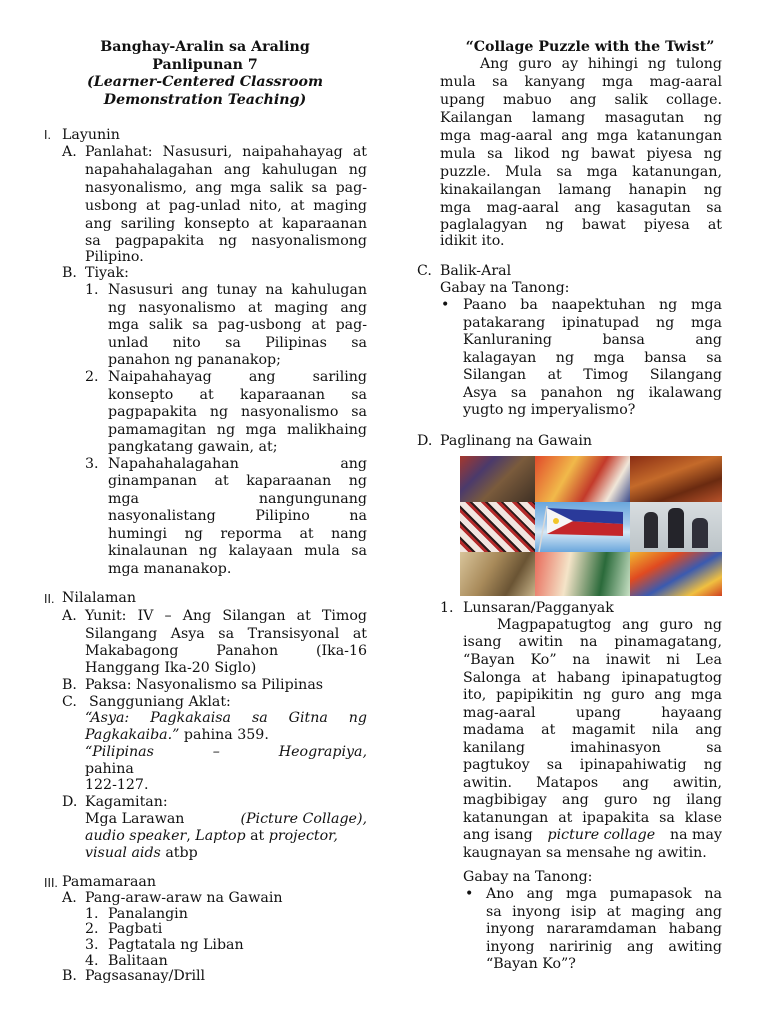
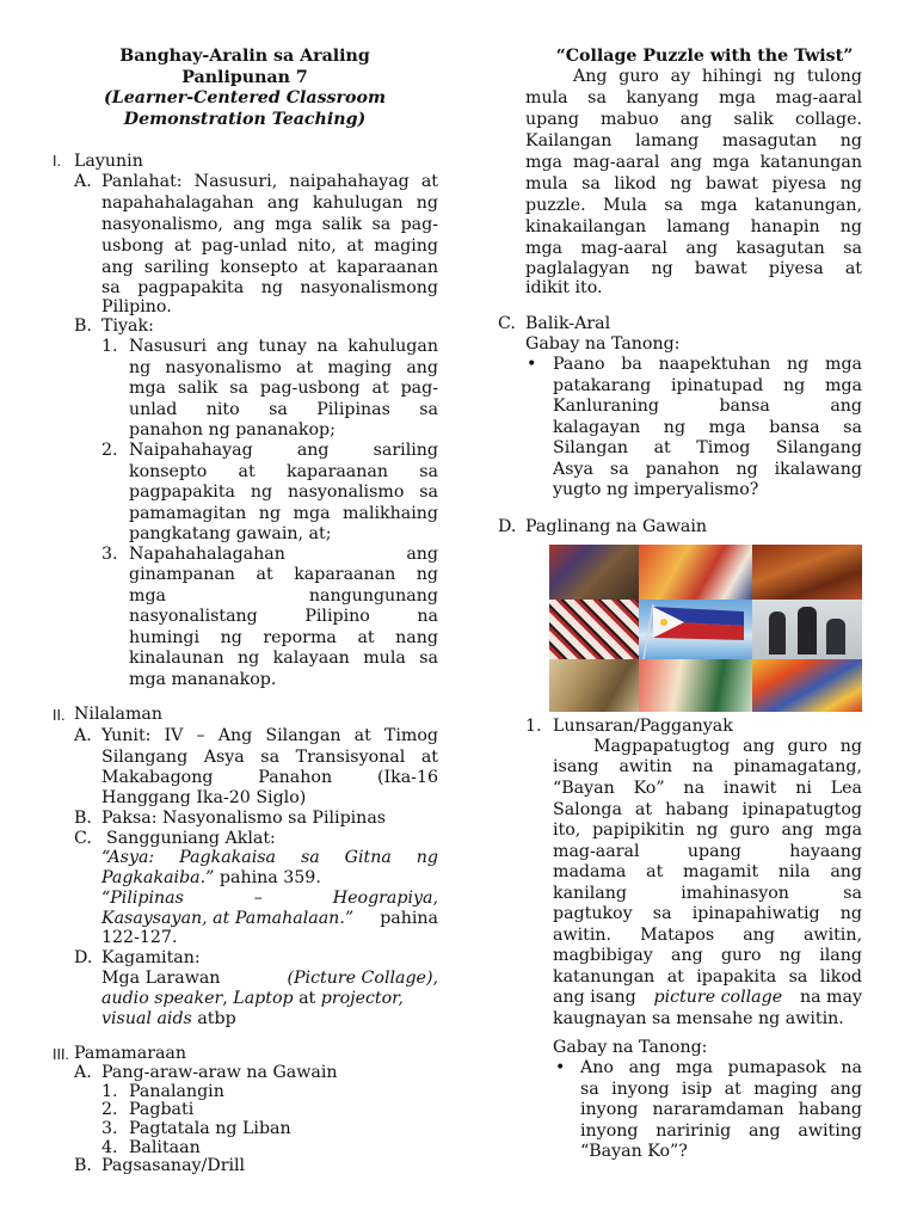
  Banghay-Aralin sa Araling
  Panlipunan 7
  (Learner-Centered Classroom
  Demonstration Teaching)
  I.
  Layunin
  A.
  Panlahat: Nasusuri, naipahahayag at
  napahahalagahan ang kahulugan ng
  nasyonalismo, ang mga salik sa pag-
  usbong at pag-unlad nito, at maging
  ang sariling konsepto at kaparaanan
  sa pagpapakita ng nasyonalismong
  Pilipino.
  B.
  Tiyak:
  1.
  Nasusuri ang tunay na kahulugan
  ng nasyonalismo at maging ang
  mga salik sa pag-usbong at pag-
  unlad nito sa Pilipinas sa
  panahon ng pananakop;
  2.
  Naipahahayag ang sariling
  konsepto at kaparaanan sa
  pagpapakita ng nasyonalismo sa
  pamamagitan ng mga malikhaing
  pangkatang gawain, at;
  3.
  Napahahalagahan ang
  ginampanan at kaparaanan ng
  mga nangungunang
  nasyonalistang Pilipino na
  humingi ng reporma at nang
  kinalaunan ng kalayaan mula sa
  mga mananakop.
  II.
  Nilalaman
  A.
  Yunit: IV – Ang Silangan at Timog
  Silangang Asya sa Transisyonal at
  Makabagong Panahon (Ika-16
  Hanggang Ika-20 Siglo)
  B.
  Paksa: Nasyonalismo sa Pilipinas
  C.
  Sangguniang Aklat:
  “Asya: Pagkakaisa sa Gitna ng
  Pagkakaiba.” pahina 359.
  “Pilipinas – Heograpiya,
+ Kasaysayan, at Pamahalaan.”
  pahina
  122-127.
  D.
  Kagamitan:
  Mga Larawan
  (Picture Collage),
  audio speaker, Laptop at projector,
  visual aids atbp
  III.
  Pamamaraan
  A.
  Pang-araw-araw na Gawain
  1.
  Panalangin
  2.
  Pagbati
  3.
  Pagtatala ng Liban
  4.
  Balitaan
  B.
  Pagsasanay/Drill
  “Collage Puzzle with the Twist”
  Ang guro ay hihingi ng tulong
  mula sa kanyang mga mag-aaral
  upang mabuo ang salik collage.
  Kailangan lamang masagutan ng
  mga mag-aaral ang mga katanungan
  mula sa likod ng bawat piyesa ng
  puzzle. Mula sa mga katanungan,
  kinakailangan lamang hanapin ng
  mga mag-aaral ang kasagutan sa
  paglalagyan ng bawat piyesa at
  idikit ito.
  C.
  Balik-Aral
  Gabay na Tanong:
  •
  Paano ba naapektuhan ng mga
  patakarang ipinatupad ng mga
  Kanluraning bansa ang
  kalagayan ng mga bansa sa
  Silangan at Timog Silangang
  Asya sa panahon ng ikalawang
  yugto ng imperyalismo?
  D.
  Paglinang na Gawain
  1.
  Lunsaran/Pagganyak
  Magpapatugtog ang guro ng
  isang awitin na pinamagatang,
  “Bayan Ko” na inawit ni Lea
  Salonga at habang ipinapatugtog
  ito, papipikitin ng guro ang mga
  mag-aaral upang hayaang
  madama at magamit nila ang
  kanilang imahinasyon sa
  pagtukoy sa ipinapahiwatig ng
  awitin. Matapos ang awitin,
  magbibigay ang guro ng ilang
- katanungan at ipapakita sa klase
+ katanungan at ipapakita sa likod
  ang isang
  picture collage
  na may
  kaugnayan sa mensahe ng awitin.
  Gabay na Tanong:
  •
  Ano ang mga pumapasok na
  sa inyong isip at maging ang
  inyong nararamdaman habang
  inyong naririnig ang awiting
  “Bayan Ko”?
